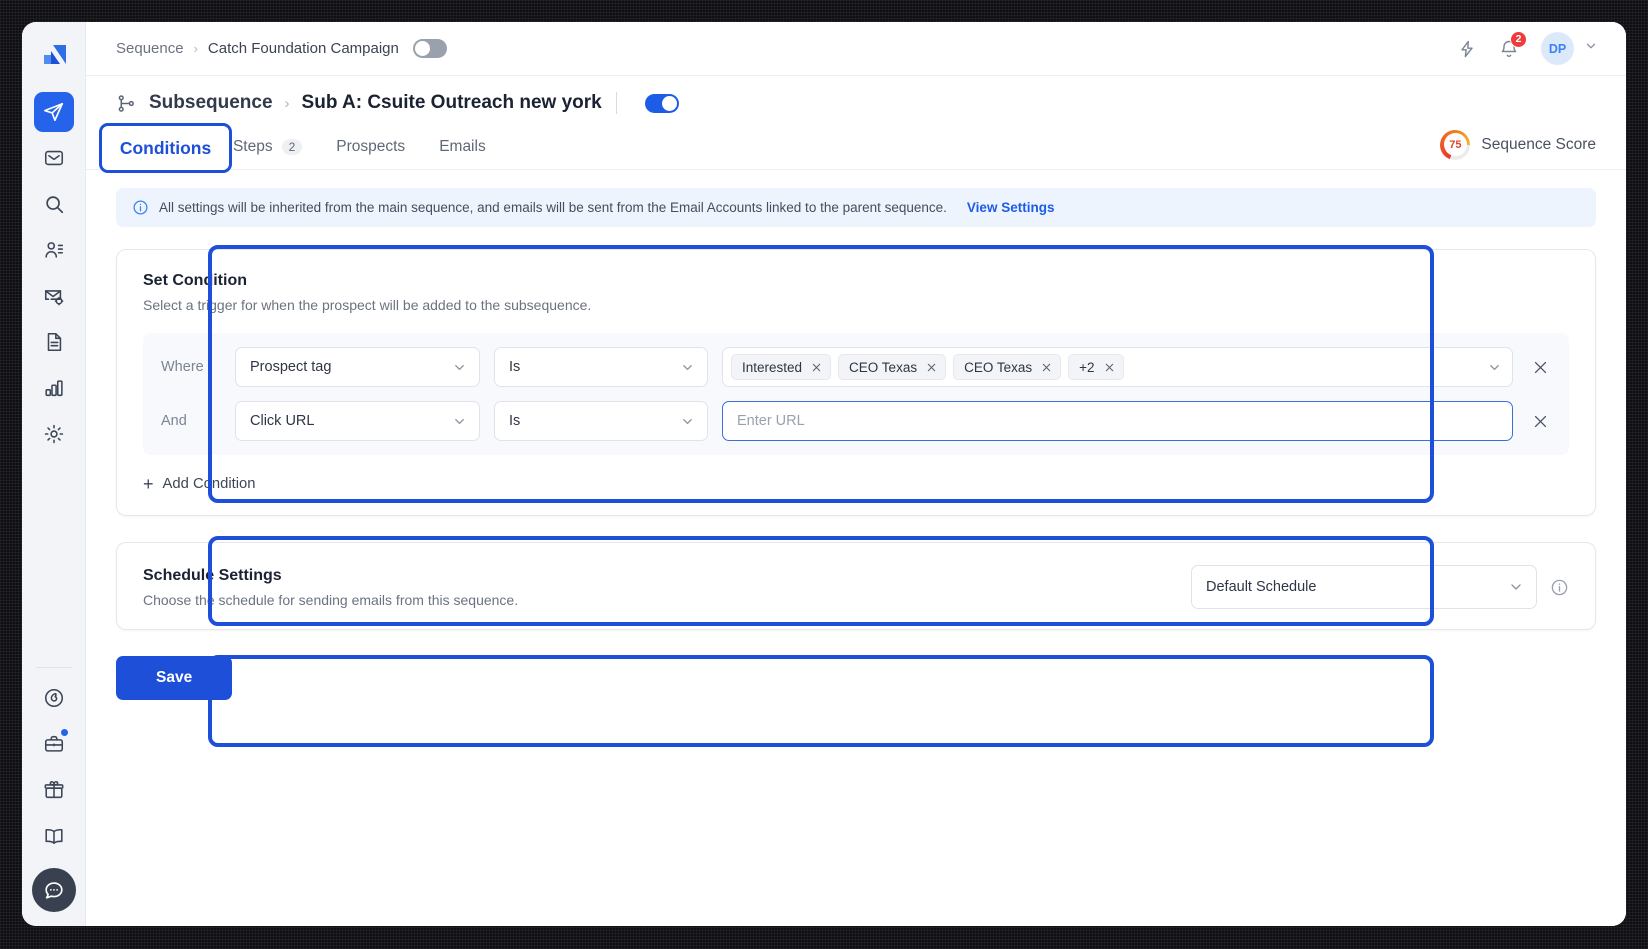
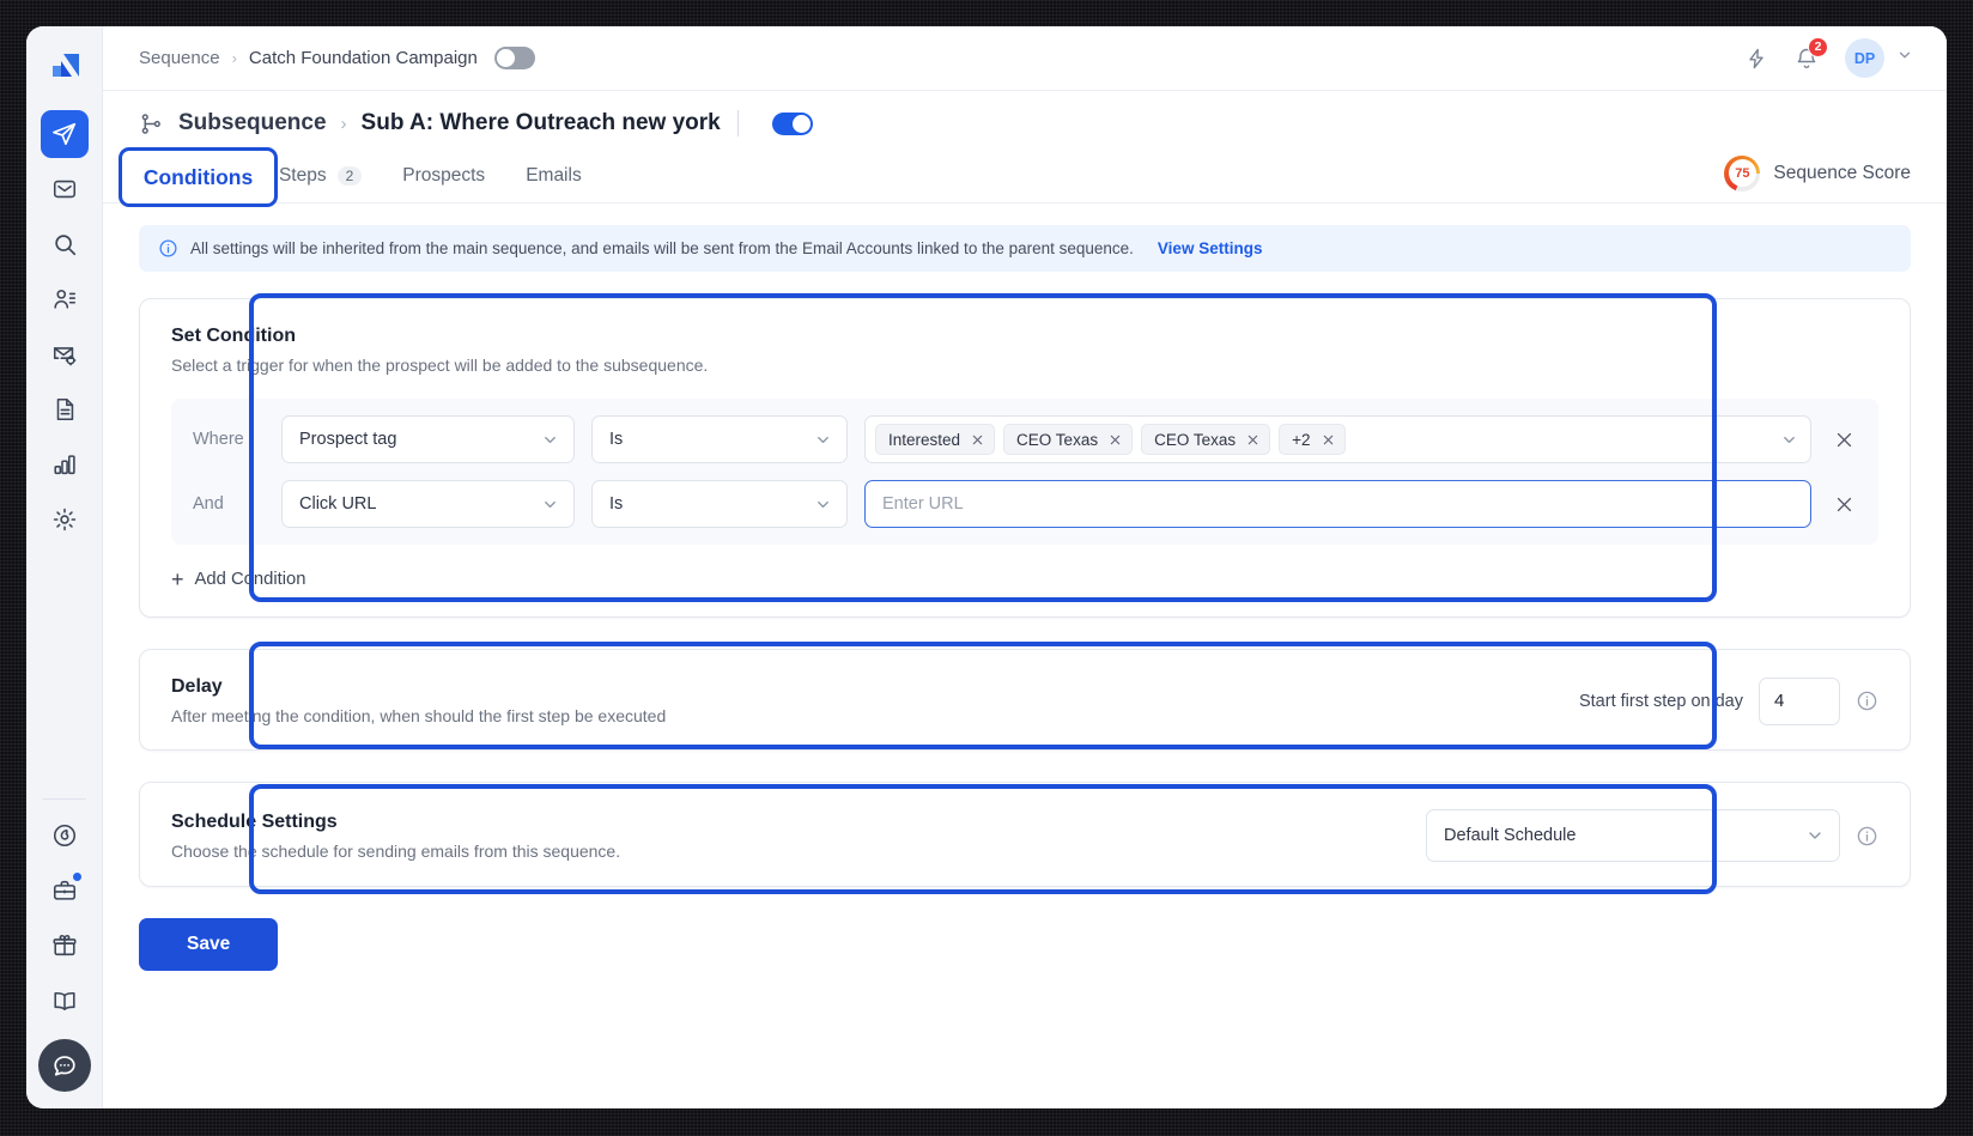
  Sequence
  ›
  Catch Foundation Campaign
  2
  DP
  Subsequence
  ›
- Sub A: Csuite Outreach new york
+ Sub A: Where Outreach new york
  Steps
  2
  Prospects
  Emails
  75
  Sequence Score
  All settings will be inherited from the main sequence, and emails will be sent from the Email Accounts linked to the parent sequence.
  View Settings
  Set Condition
  Select a trigger for when the prospect will be added to the subsequence.
  Where
  Prospect tag
  Is
  Interested
  CEO Texas
  CEO Texas
  +2
  And
  Click URL
  Is
  Enter URL
  +
  Add Condition
+ Delay
+ After meeting the condition, when should the first step be executed
+ Start first step on day
+ 4
  Schedule Settings
  Choose the schedule for sending emails from this sequence.
  Default Schedule
  Save
  Conditions
